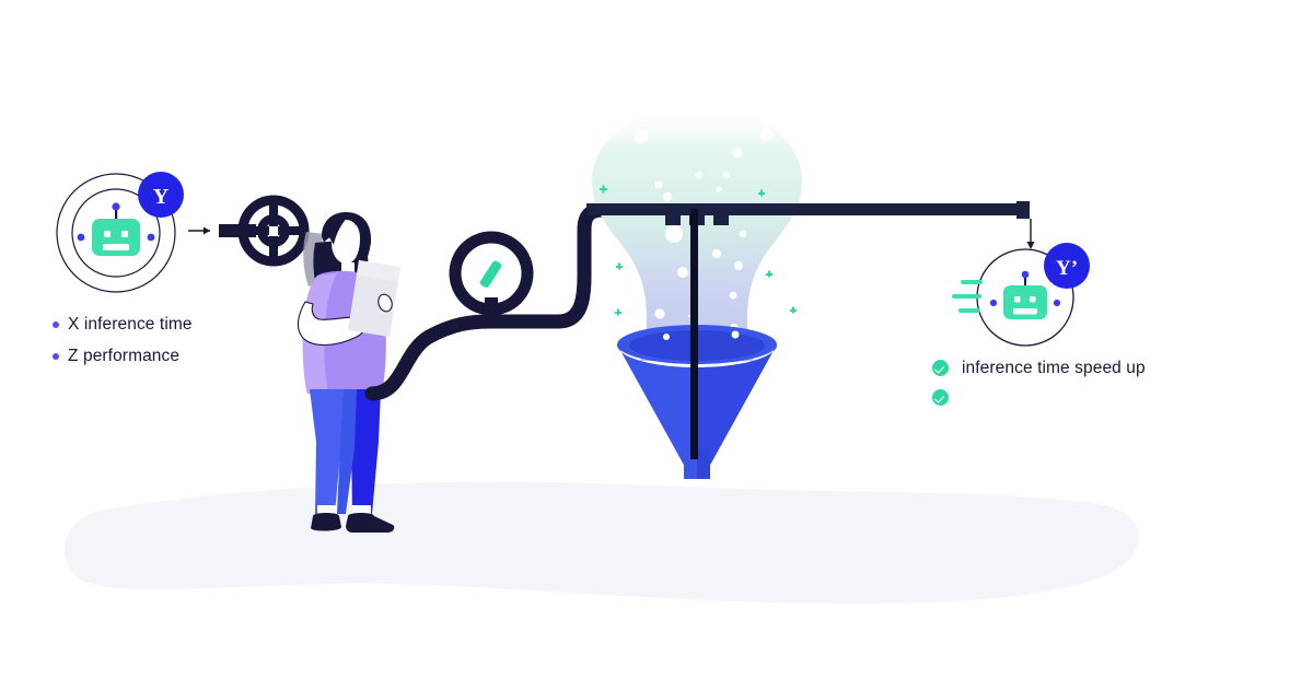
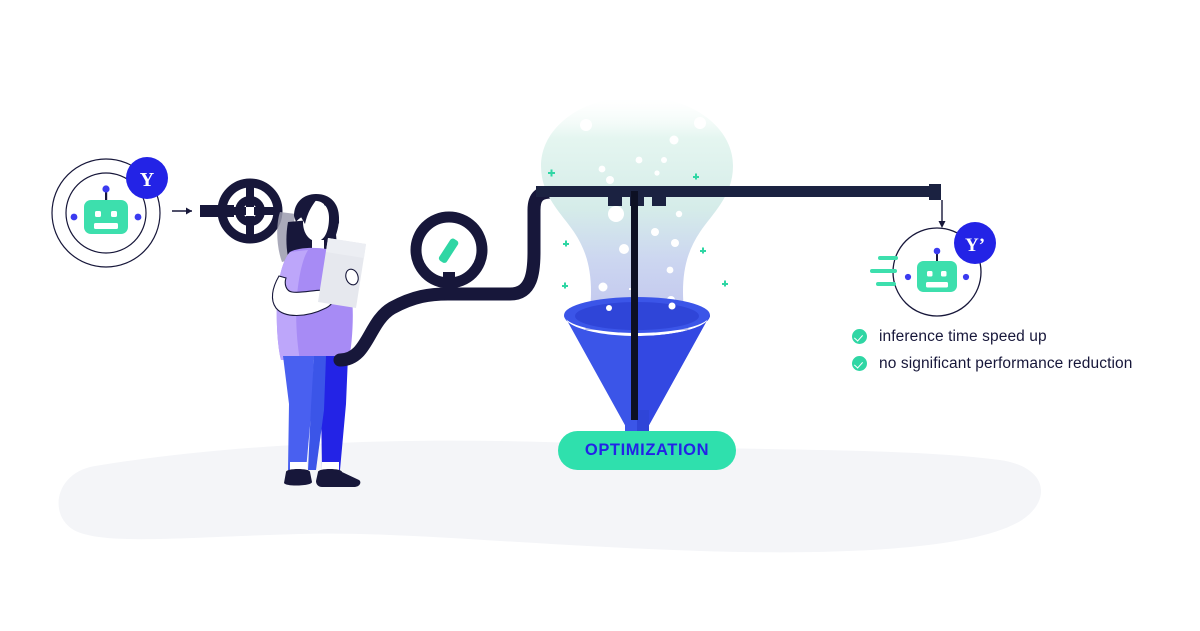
  Y
  Y’
- X inference time
- Z performance
  inference time speed up
+ no significant performance reduction
+ OPTIMIZATION
